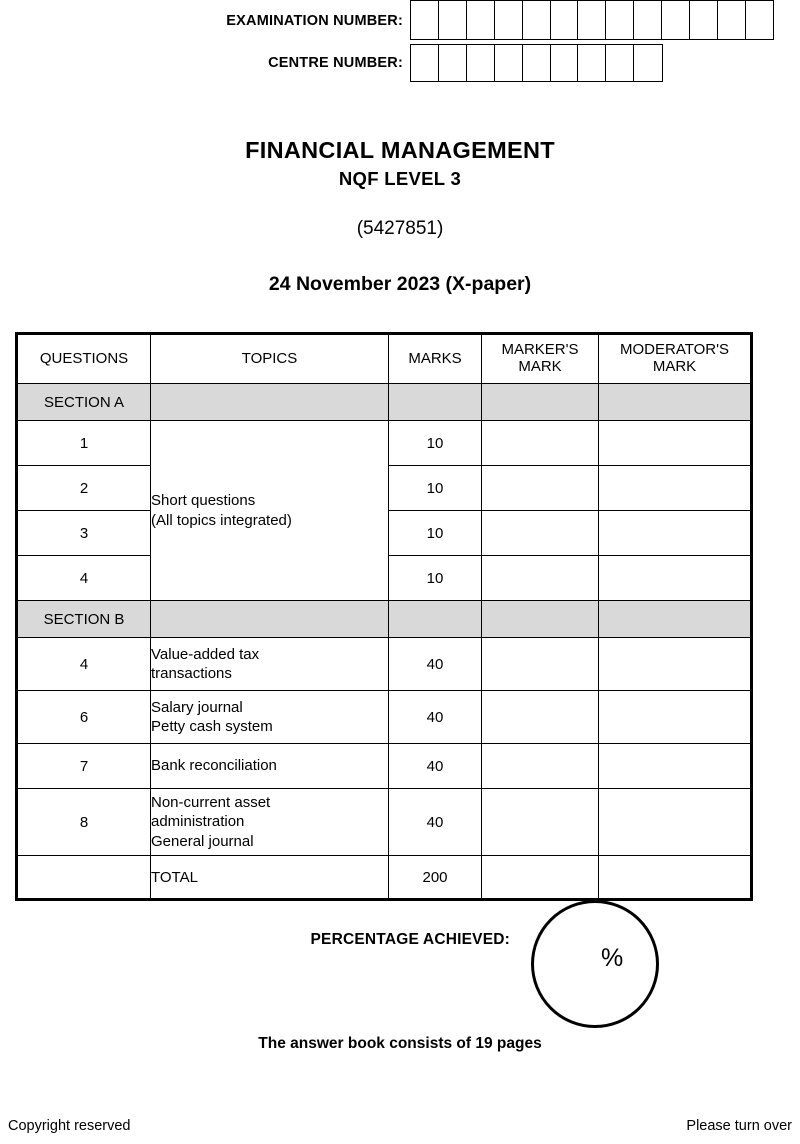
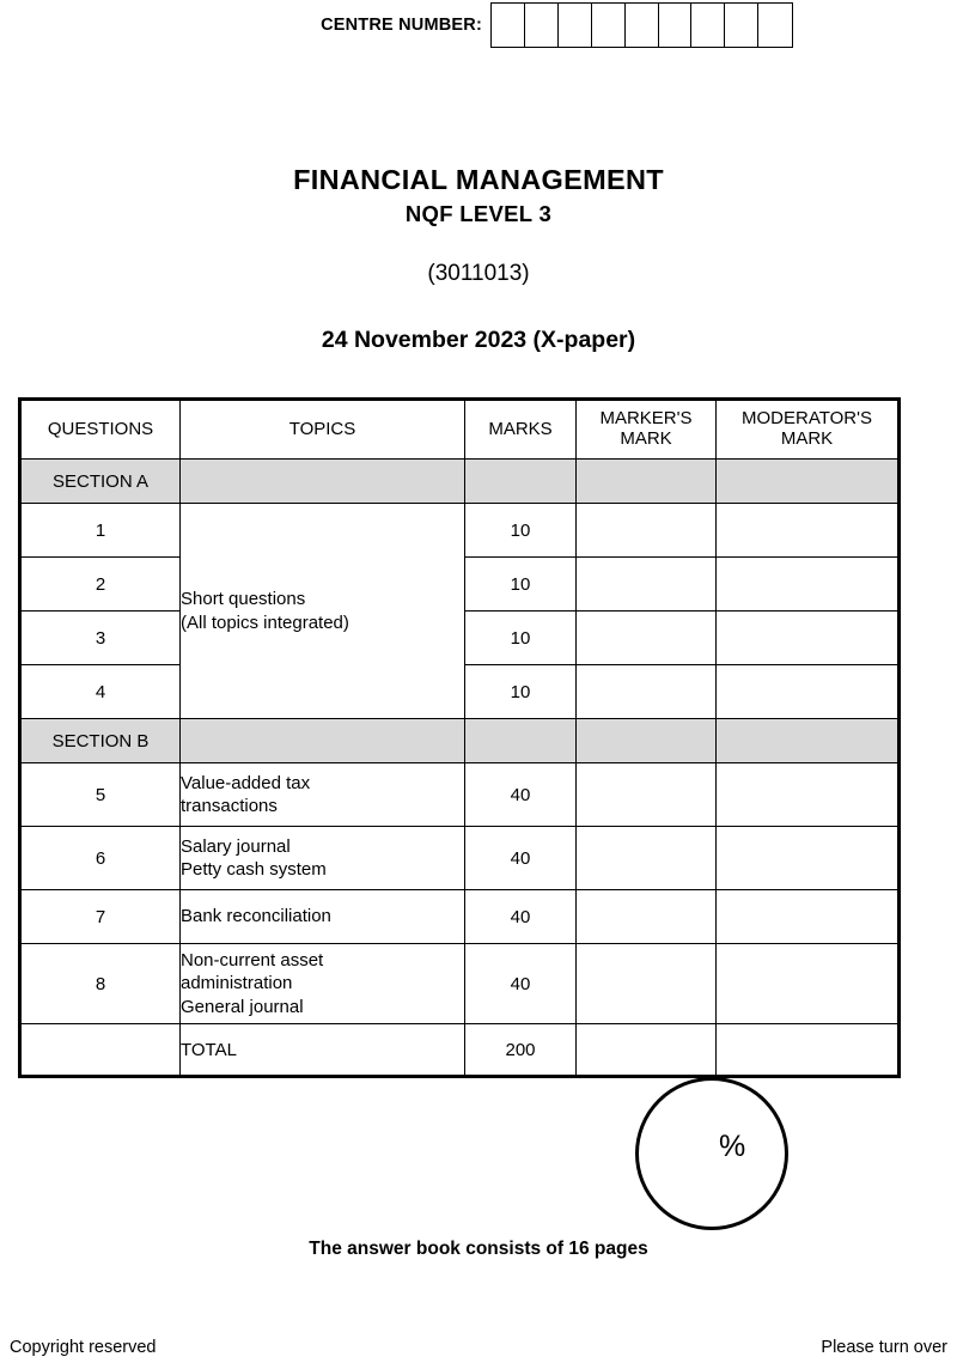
- EXAMINATION NUMBER:
  CENTRE NUMBER:
  FINANCIAL MANAGEMENT
  NQF LEVEL 3
- (5427851)
+ (3011013)
  24 November 2023 (X-paper)
  QUESTIONS	TOPICS	MARKS	MARKER'S MARK	MODERATOR'S MARK
  SECTION A
  1	Short questions (All topics integrated)	10
  2	10
  3	10
  4	10
  SECTION B
- 4	Value-added tax transactions	40
+ 5	Value-added tax transactions	40
  6	Salary journal Petty cash system	40
  7	Bank reconciliation	40
  8	Non-current asset administration General journal	40
  	TOTAL	200
- PERCENTAGE ACHIEVED:
  %
- The answer book consists of 19 pages
+ The answer book consists of 16 pages
  Copyright reserved
  Please turn over
